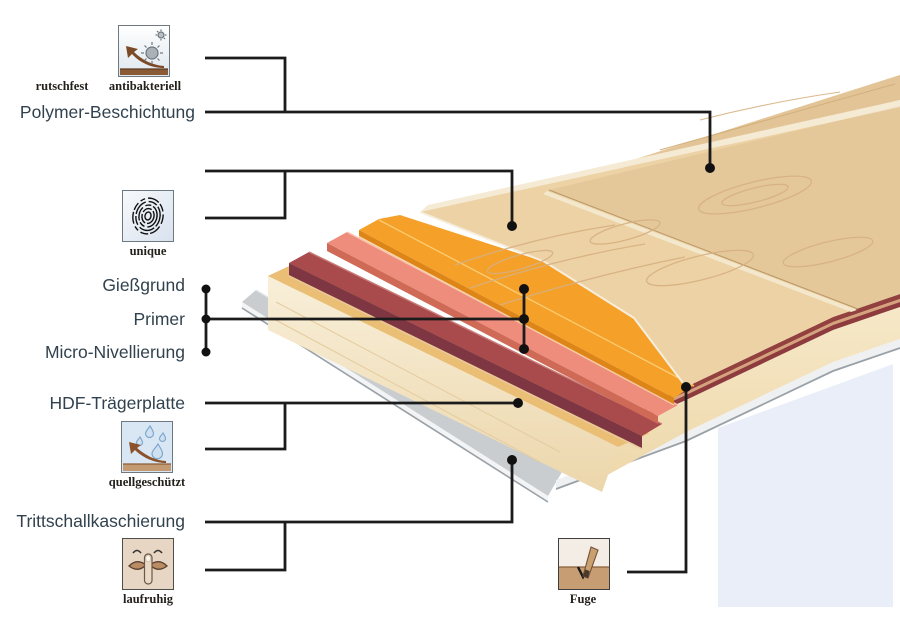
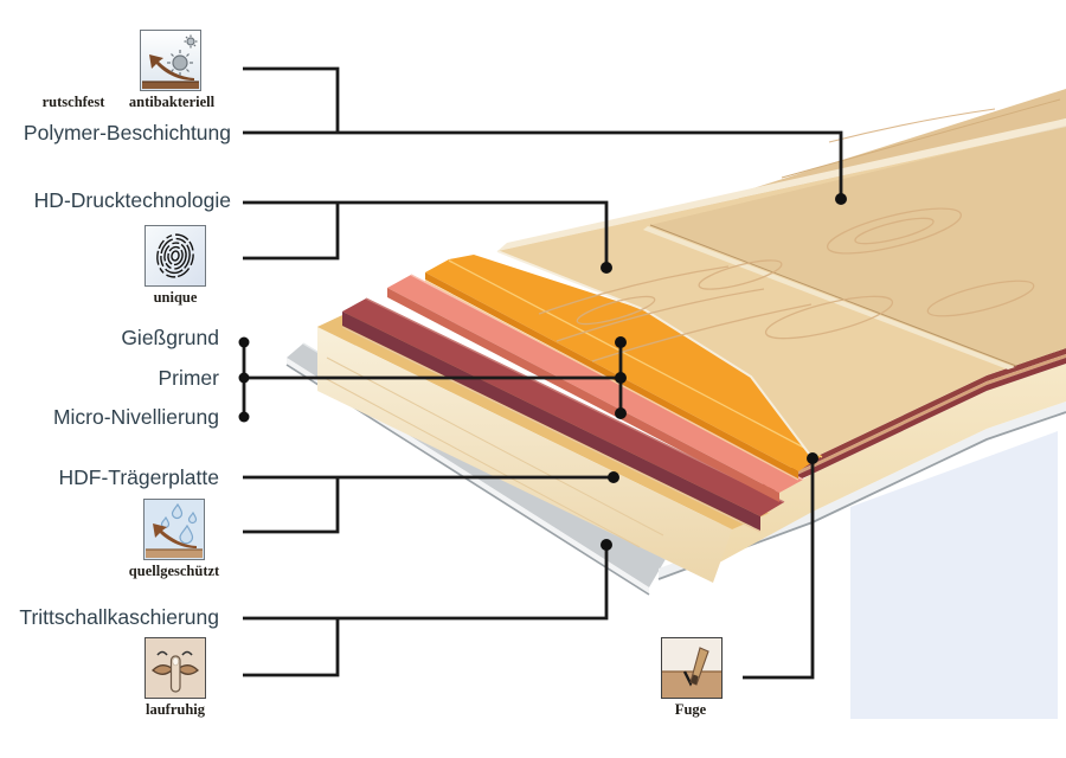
  Polymer-Beschichtung
+ HD-Drucktechnologie
  Gießgrund
  Primer
  Micro-Nivellierung
  HDF-Trägerplatte
  Trittschallkaschierung
  rutschfest
  antibakteriell
  unique
  quellgeschützt
  laufruhig
  Fuge
